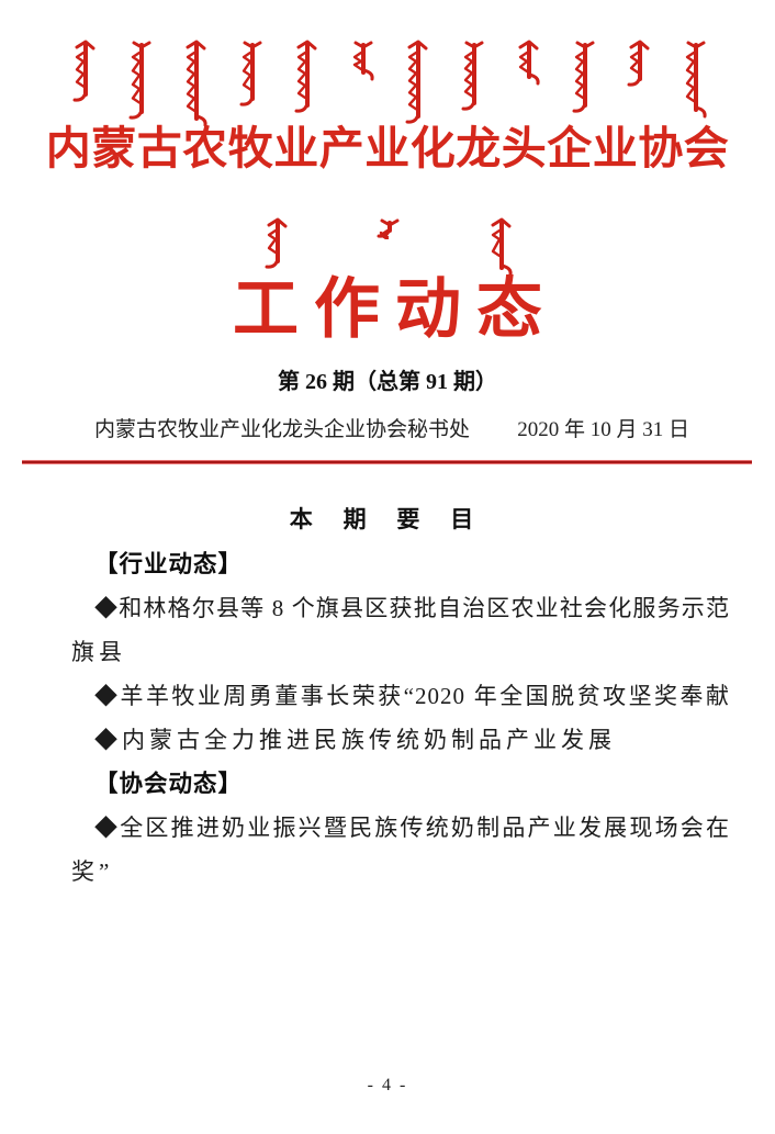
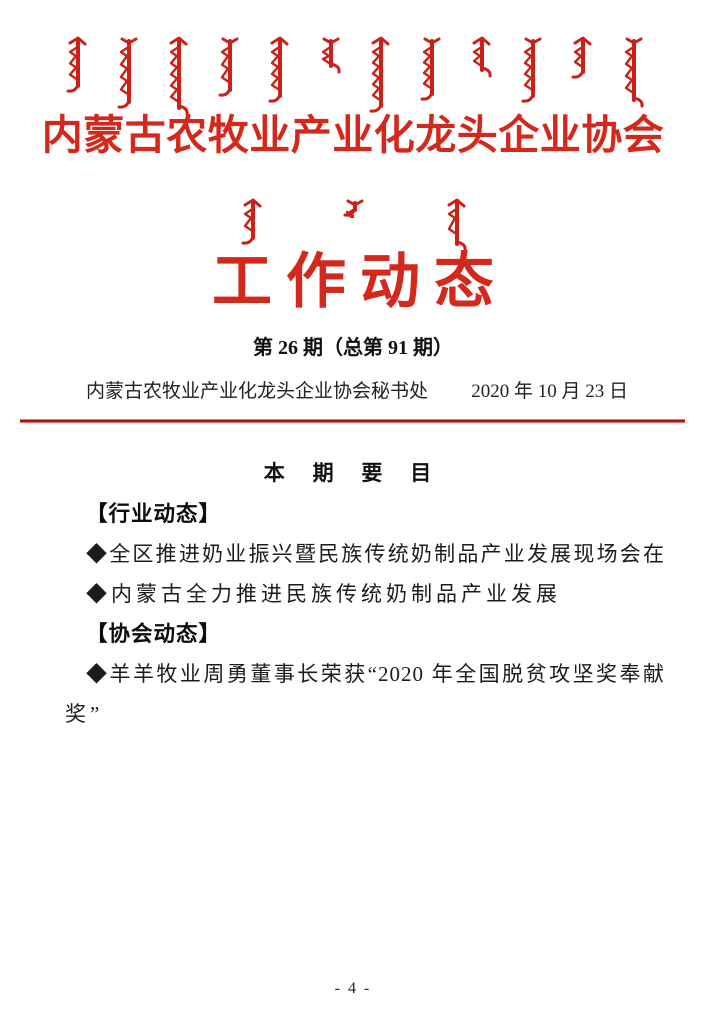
  内蒙古农牧业产业化龙头企业协会
  工作动态
  第 26 期（总第 91 期）
  内蒙古农牧业产业化龙头企业协会秘书处
- 2020 年 10 月 31 日
+ 2020 年 10 月 23 日
  本 期 要 目
  【行业动态】
- ◆和林格尔县等 8 个旗县区获批自治区农业社会化服务示范
- 旗县
- ◆羊羊牧业周勇董事长荣获“2020 年全国脱贫攻坚奖奉献
+ ◆全区推进奶业振兴暨民族传统奶制品产业发展现场会在
  ◆内蒙古全力推进民族传统奶制品产业发展
  【协会动态】
- ◆全区推进奶业振兴暨民族传统奶制品产业发展现场会在
+ ◆羊羊牧业周勇董事长荣获“2020 年全国脱贫攻坚奖奉献
  奖”
  - 4 -
